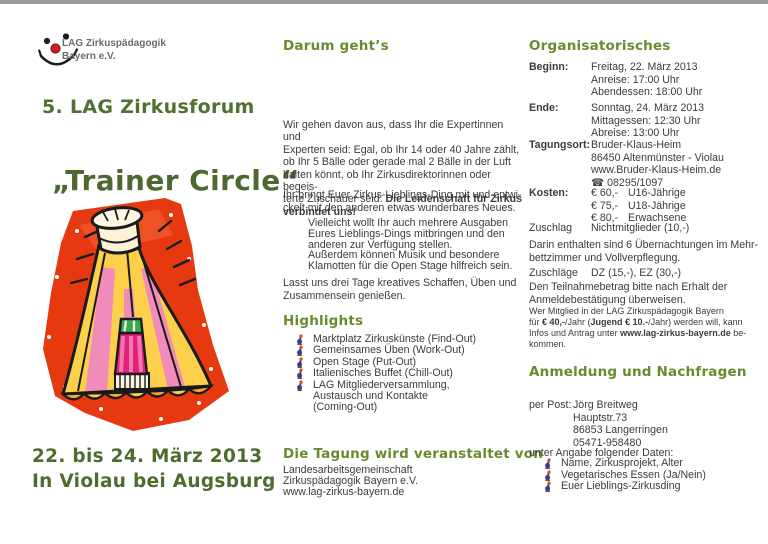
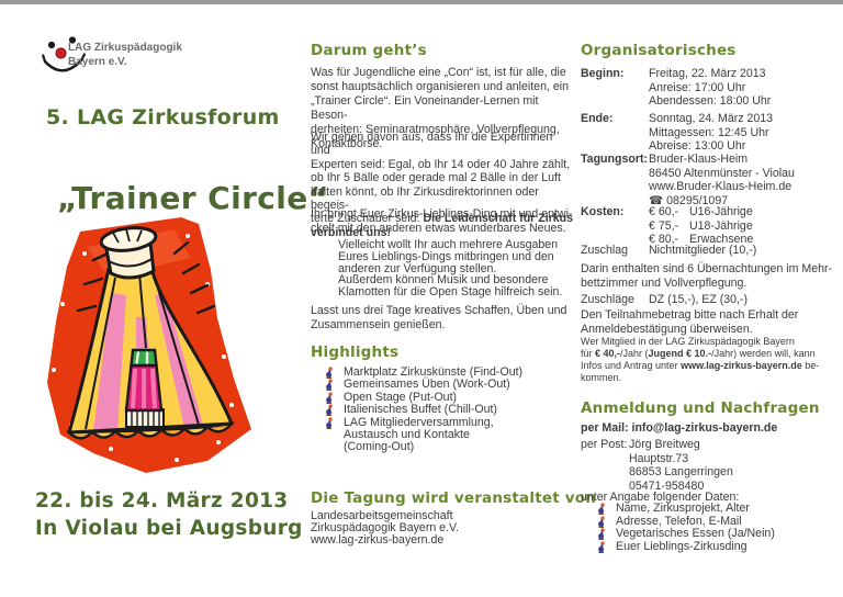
  LAG Zirkuspädagogik
  Bayern e.V.
  5. LAG Zirkusforum
  „Trainer Circle“
  22. bis 24. März 2013
  In Violau bei Augsburg
  Darum geht’s
+ Was für Jugendliche eine „Con“ ist, ist für alle, die
+ sonst hauptsächlich organisieren und anleiten, ein
+ „Trainer Circle“. Ein Voneinander-Lernen mit Beson-
+ derheiten: Seminaratmosphäre, Vollverpflegung,
+ Kontaktbörse.
  Wir gehen davon aus, dass Ihr die Expertinnen und
  Experten seid: Egal, ob Ihr 14 oder 40 Jahre zählt,
  ob Ihr 5 Bälle oder gerade mal 2 Bälle in der Luft
  halten könnt, ob Ihr Zirkusdirektorinnen oder begeis-
  terte Zuschauer seid. Die Leidenschaft für Zirkus
  verbindet uns!
  Ihr bringt Euer Zirkus-Lieblings-Ding mit und entwi-
  ckelt mit den anderen etwas wunderbares Neues.
  Vielleicht wollt Ihr auch mehrere Ausgaben
  Eures Lieblings-Dings mitbringen und den
  anderen zur Verfügung stellen.
  Außerdem können Musik und besondere
  Klamotten für die Open Stage hilfreich sein.
  Lasst uns drei Tage kreatives Schaffen, Üben und
  Zusammensein genießen.
  Highlights
  Marktplatz Zirkuskünste (Find-Out)
  Gemeinsames Üben (Work-Out)
  Open Stage (Put-Out)
  Italienisches Buffet (Chill-Out)
  LAG Mitgliederversammlung,
  Austausch und Kontakte
  (Coming-Out)
  Die Tagung wird veranstaltet von
  Landesarbeitsgemeinschaft
  Zirkuspädagogik Bayern e.V.
  www.lag-zirkus-bayern.de
  Organisatorisches
  Beginn:
  Freitag, 22. März 2013
  Anreise: 17:00 Uhr
  Abendessen: 18:00 Uhr
  Ende:
  Sonntag, 24. März 2013
- Mittagessen: 12:30 Uhr
+ Mittagessen: 12:45 Uhr
  Abreise: 13:00 Uhr
  Tagungsort:
  Bruder-Klaus-Heim
  86450 Altenmünster - Violau
  www.Bruder-Klaus-Heim.de
  ☎ 08295/1097
  Kosten:
  € 60,- U16-Jährige
  € 75,- U18-Jährige
  € 80,- Erwachsene
  Zuschlag
  Nichtmitglieder (10,-)
  Darin enthalten sind 6 Übernachtungen im Mehr-
  bettzimmer und Vollverpflegung.
  Zuschläge
  DZ (15,-), EZ (30,-)
  Den Teilnahmebetrag bitte nach Erhalt der
  Anmeldebestätigung überweisen.
  Wer Mitglied in der LAG Zirkuspädagogik Bayern
  für € 40,-/Jahr (Jugend € 10.-/Jahr) werden will, kann
  Infos und Antrag unter www.lag-zirkus-bayern.de be-
  kommen.
  Anmeldung und Nachfragen
+ per Mail: info@lag-zirkus-bayern.de
  per Post:
  Jörg Breitweg
  Hauptstr.73
  86853 Langerringen
  05471-958480
  unter Angabe folgender Daten:
  Name, Zirkusprojekt, Alter
+ Adresse, Telefon, E-Mail
  Vegetarisches Essen (Ja/Nein)
  Euer Lieblings-Zirkusding
